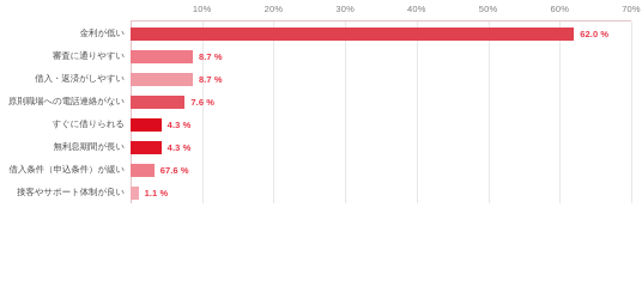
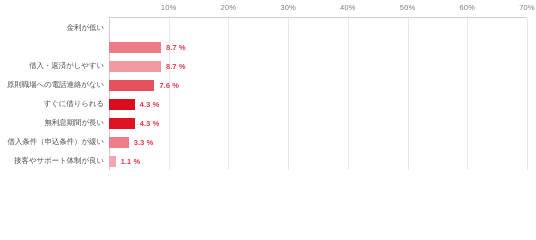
  10%
  20%
  30%
  40%
  50%
  60%
  70%
  金利が低い
- 62.0 %
- 審査に通りやすい
  8.7 %
  借入・返済がしやすい
  8.7 %
  原則職場への電話連絡がない
  7.6 %
  すぐに借りられる
  4.3 %
  無利息期間が長い
  4.3 %
  借入条件（申込条件）が緩い
- 67.6 %
+ 3.3 %
  接客やサポート体制が良い
  1.1 %
